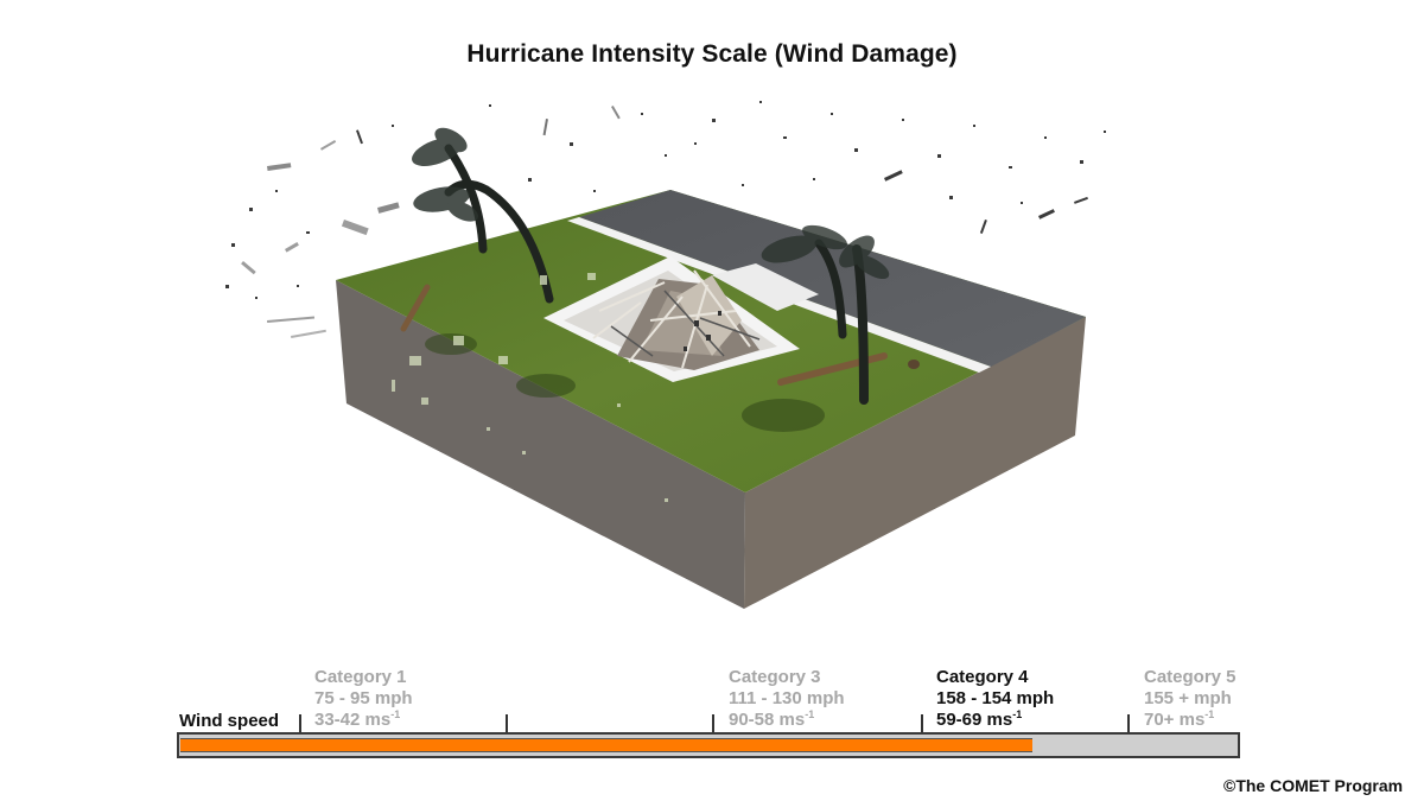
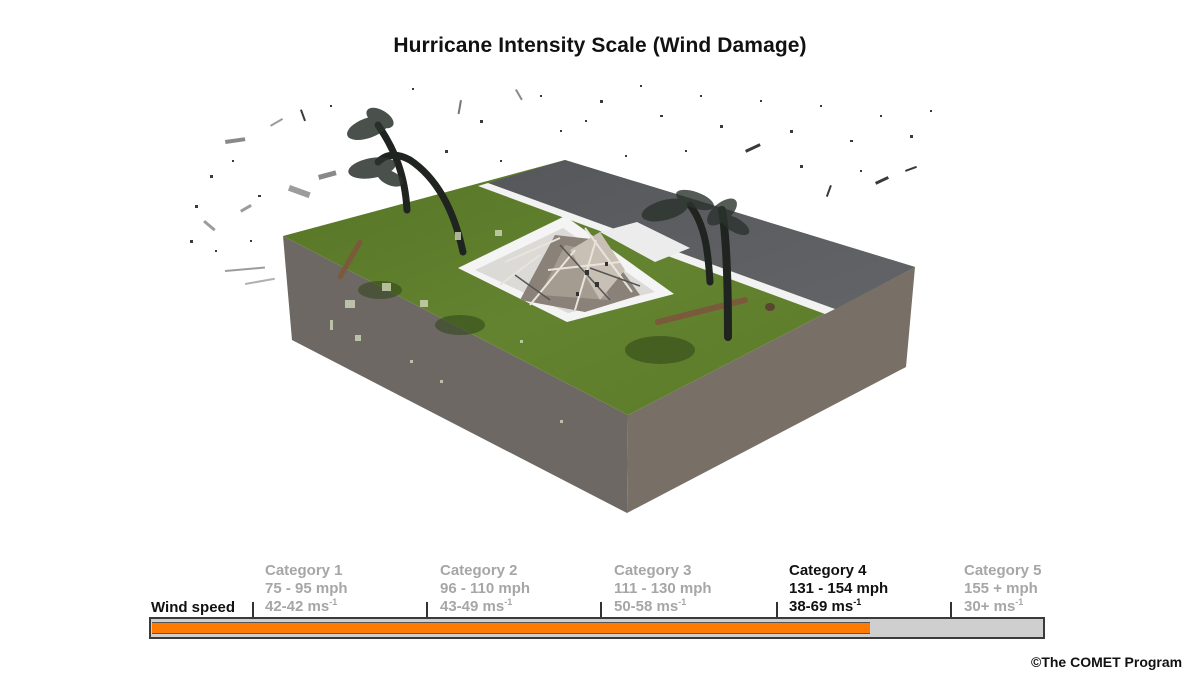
  Hurricane Intensity Scale (Wind Damage)
  Category 1
  75 - 95 mph
- 33-42 ms-1
+ 42-42 ms-1
+ Category 2
+ 96 - 110 mph
+ 43-49 ms-1
  Category 3
  111 - 130 mph
- 90-58 ms-1
+ 50-58 ms-1
  Category 4
- 158 - 154 mph
+ 131 - 154 mph
- 59-69 ms-1
+ 38-69 ms-1
  Category 5
  155 + mph
- 70+ ms-1
+ 30+ ms-1
  Wind speed
  ©The COMET Program
